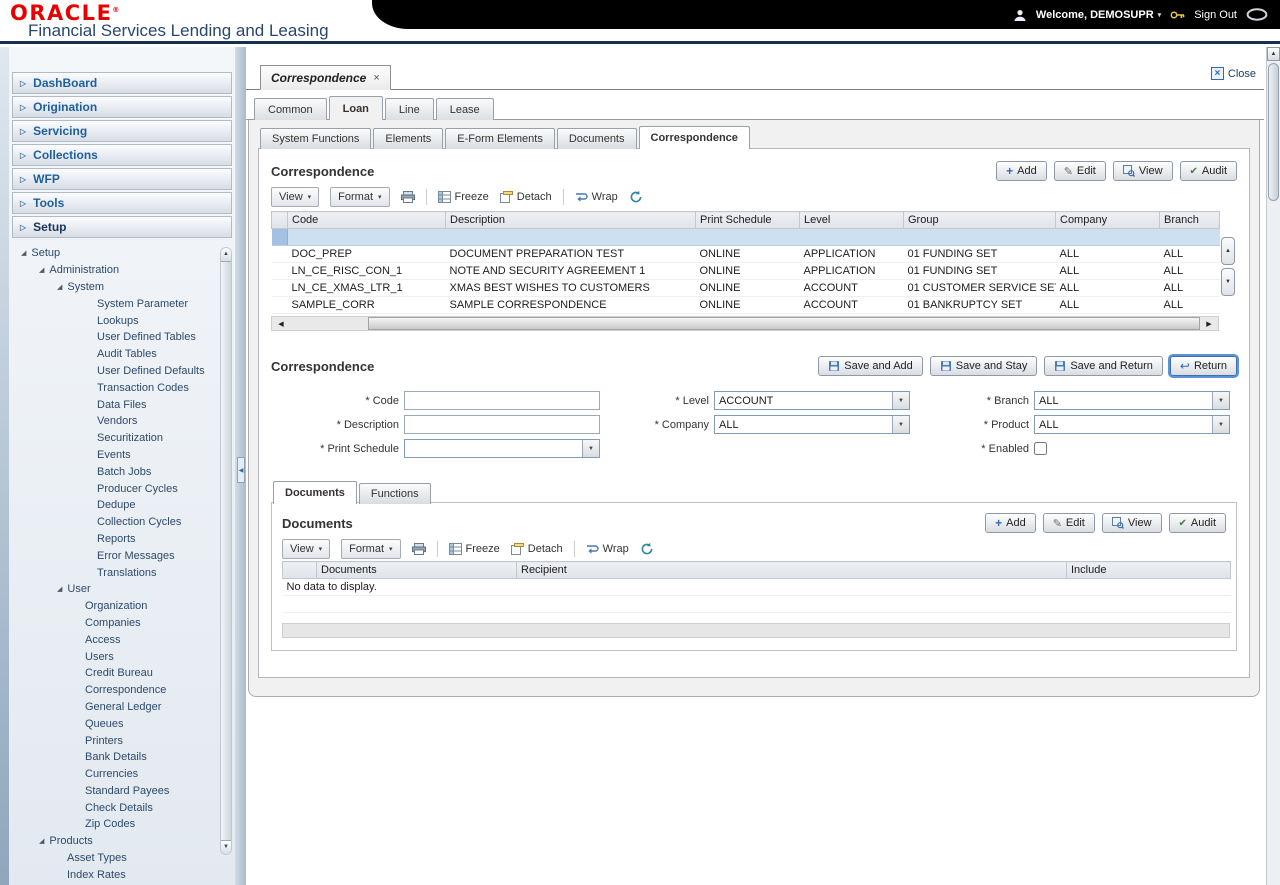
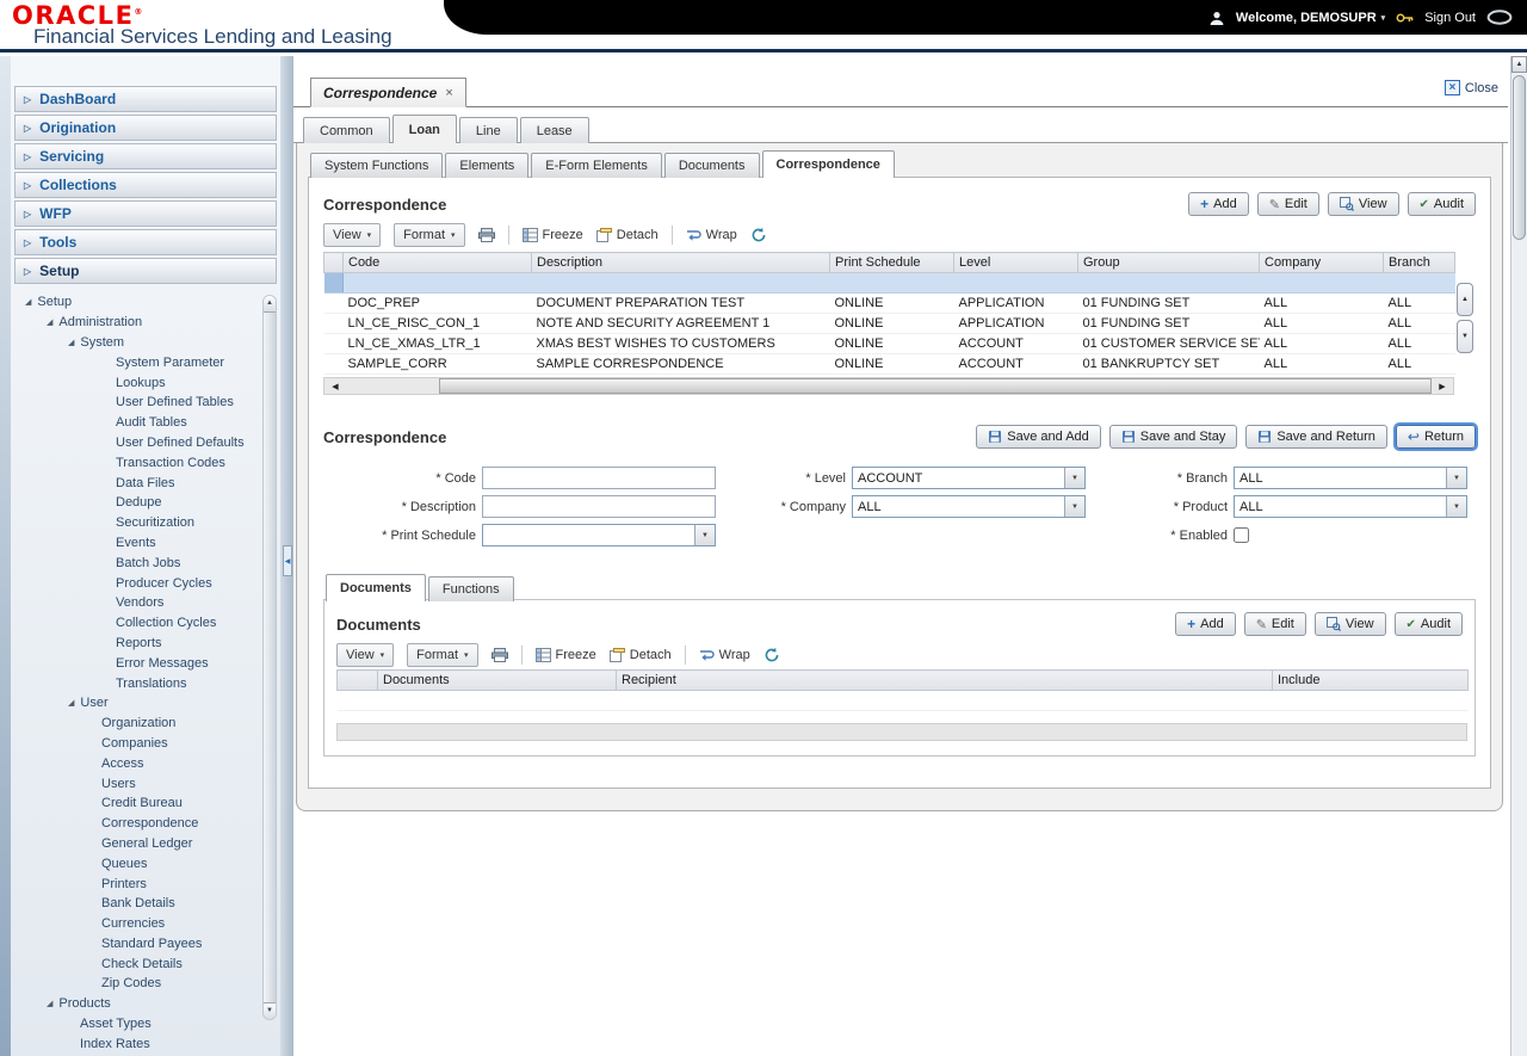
  ORACLE®
  Financial Services Lending and Leasing
  Welcome, DEMOSUPR
  Sign Out
  ▷
  DashBoard
  ▷
  Origination
  ▷
  Servicing
  ▷
  Collections
  ▷
  WFP
  ▷
  Tools
  ▷
  Setup
  Setup
  Administration
  System
  System Parameter
  Lookups
  User Defined Tables
  Audit Tables
  User Defined Defaults
  Transaction Codes
  Data Files
- Vendors
+ Dedupe
  Securitization
  Events
  Batch Jobs
  Producer Cycles
- Dedupe
+ Vendors
  Collection Cycles
  Reports
  Error Messages
  Translations
  User
  Organization
  Companies
  Access
  Users
  Credit Bureau
  Correspondence
  General Ledger
  Queues
  Printers
  Bank Details
  Currencies
  Standard Payees
  Check Details
  Zip Codes
  Products
  Asset Types
  Index Rates
  Correspondence
  ×
  ×
  Close
  Common
  Loan
  Line
  Lease
  System Functions
  Elements
  E-Form Elements
  Documents
  Correspondence
  Correspondence
  +
  Add
  ✎
  Edit
  View
  ✔
  Audit
  View
  Format
  Freeze
  Detach
  Wrap
  	Code	Description	Print Schedule	Level	Group	Company	Branch
  	DOC_PREP	DOCUMENT PREPARATION TEST	ONLINE	APPLICATION	01 FUNDING SET	ALL	ALL
  	LN_CE_RISC_CON_1	NOTE AND SECURITY AGREEMENT 1	ONLINE	APPLICATION	01 FUNDING SET	ALL	ALL
  	LN_CE_XMAS_LTR_1	XMAS BEST WISHES TO CUSTOMERS	ONLINE	ACCOUNT	01 CUSTOMER SERVICE SE	ALL	ALL
  	SAMPLE_CORR	SAMPLE CORRESPONDENCE	ONLINE	ACCOUNT	01 BANKRUPTCY SET	ALL	ALL
  Correspondence
  Save and Add
  Save and Stay
  Save and Return
  ↩
  Return
  * Code
  * Description
  * Print Schedule
  * Level
  ACCOUNT
  * Company
  ALL
  * Branch
  ALL
  * Product
  ALL
  * Enabled
  Documents
  Functions
  Documents
  +
  Add
  ✎
  Edit
  View
  ✔
  Audit
  View
  Format
  Freeze
  Detach
  Wrap
  	Documents	Recipient	Include
- No data to display.
